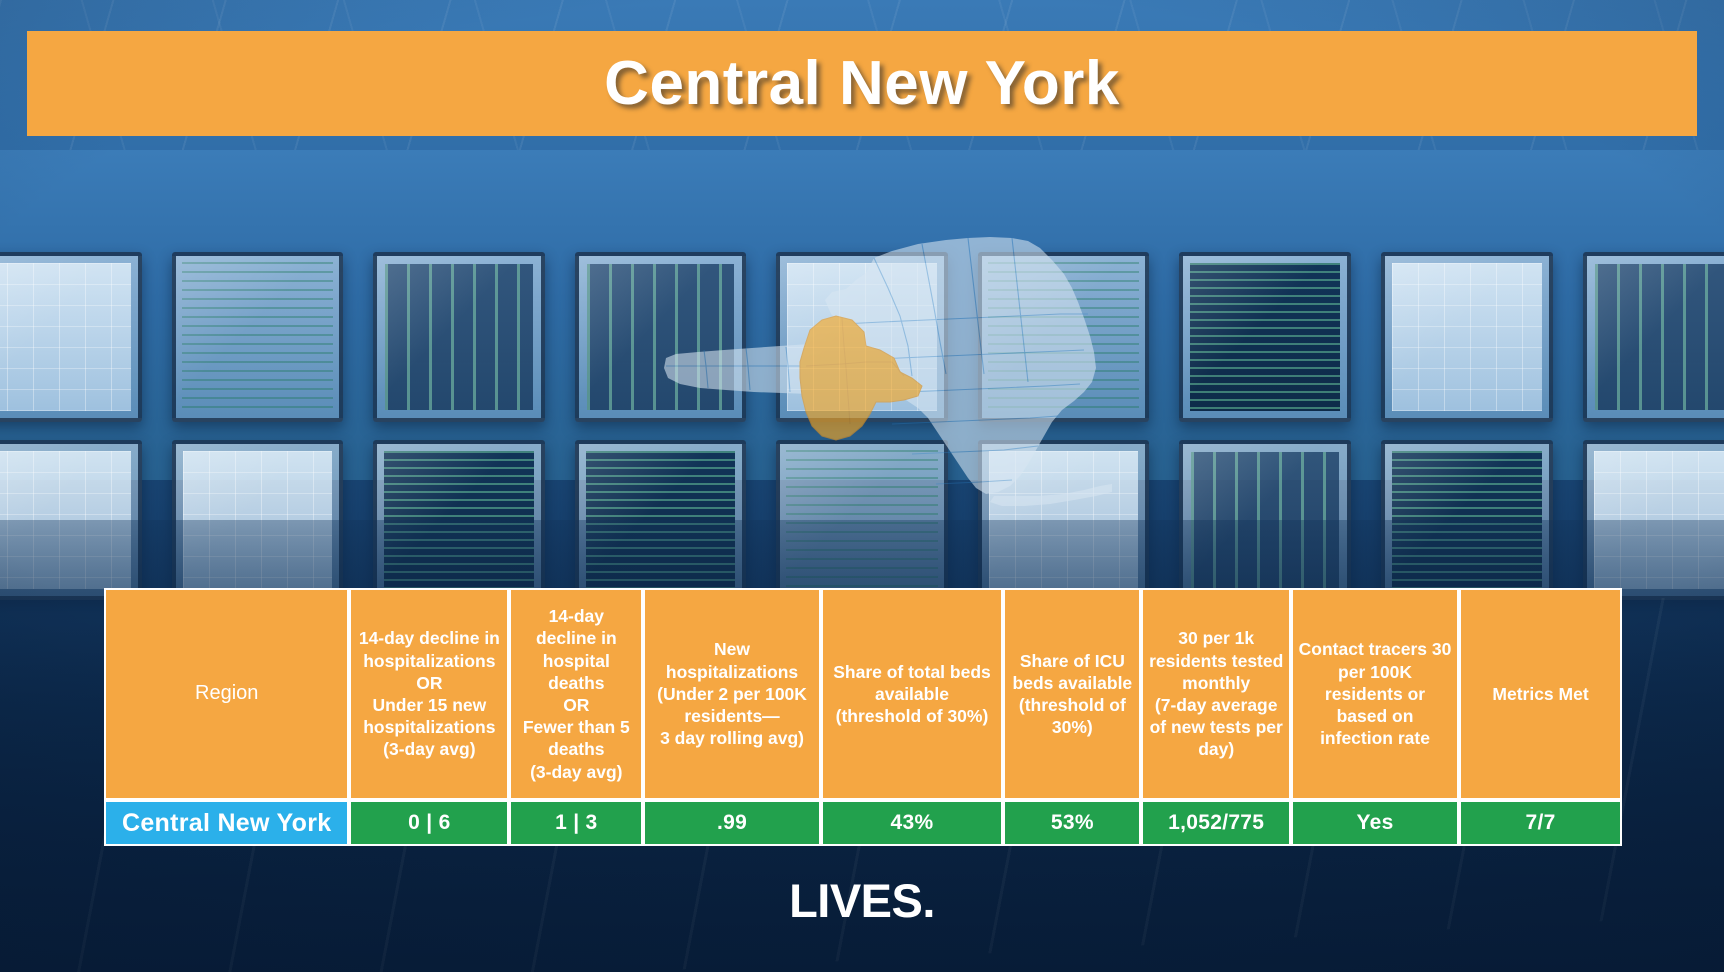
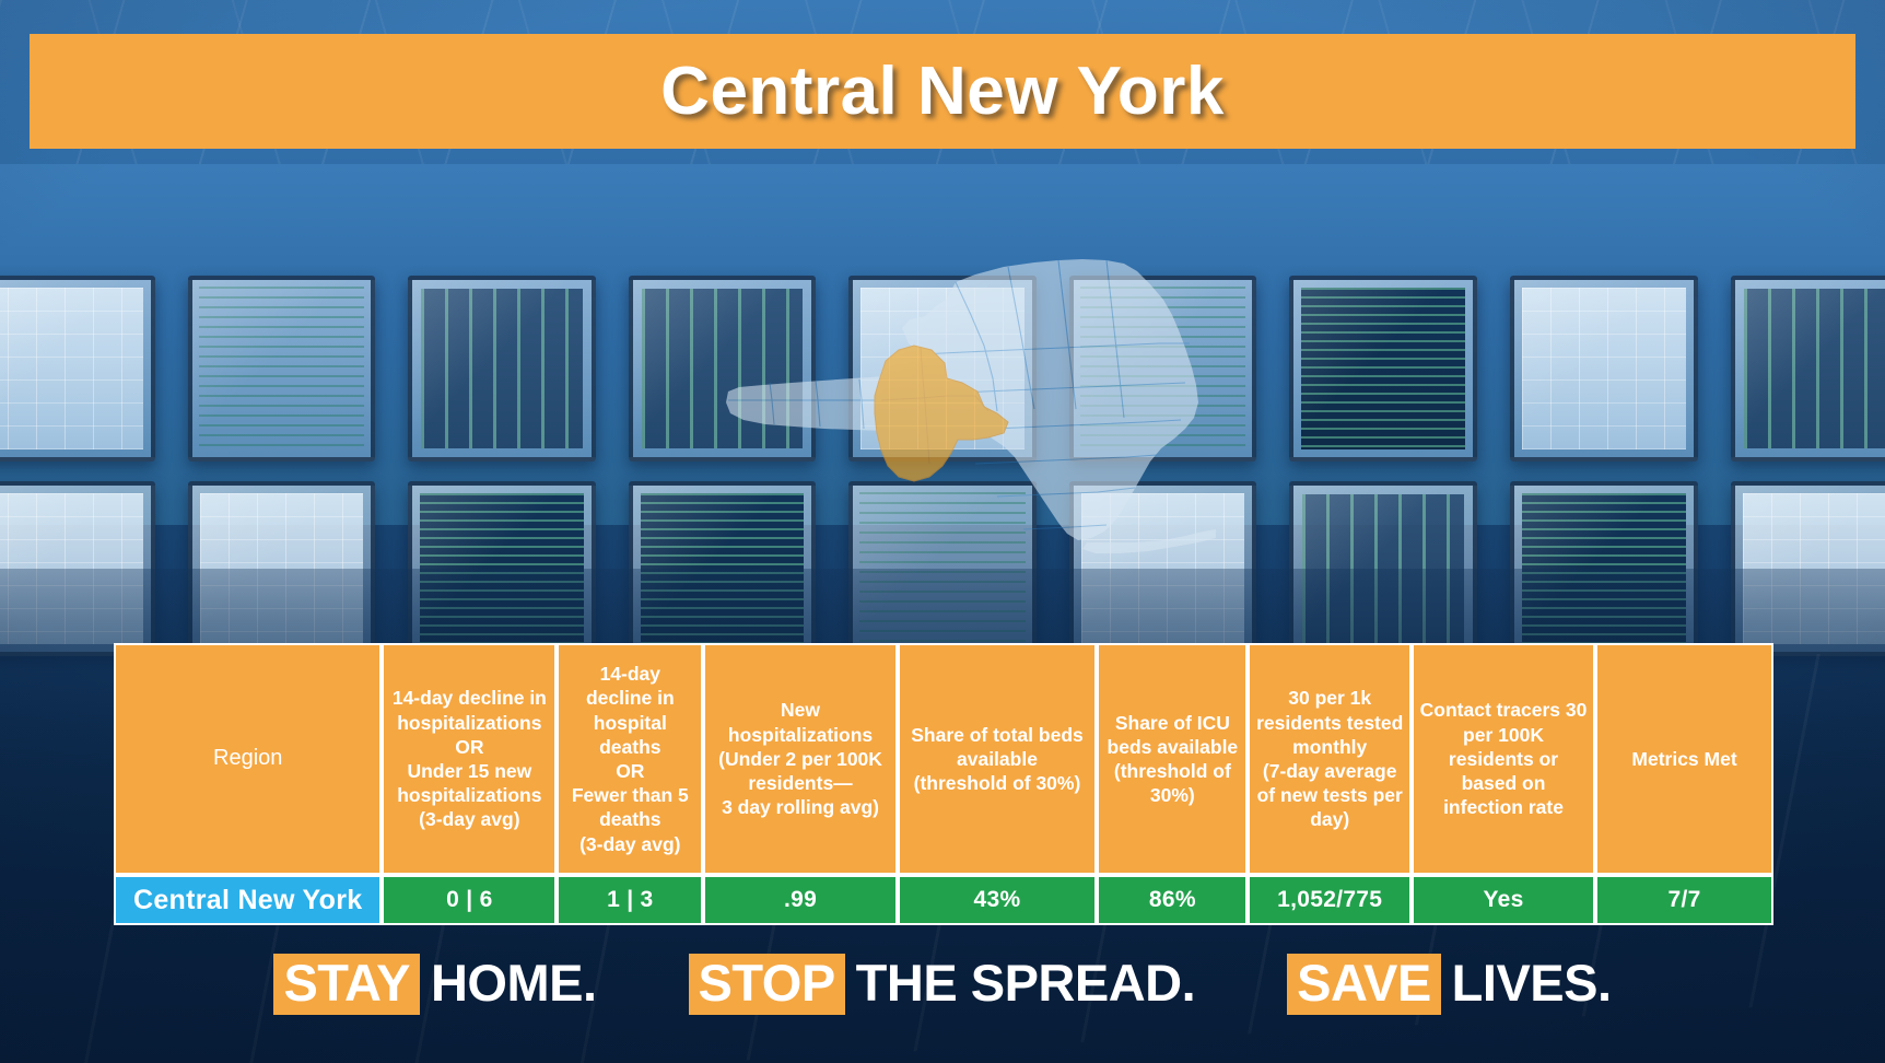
  Central New York
  Region	14-day decline in hospitalizationsORUnder 15 new hospitalizations(3-day avg)	14-day decline in hospital deathsORFewer than 5 deaths(3-day avg)	New hospitalizations(Under 2 per 100K residents—3 day rolling avg)	Share of total beds available(threshold of 30%)	Share of ICU beds available(threshold of 30%)	30 per 1k residents tested monthly(7-day average of new tests per day)	Contact tracers 30 per 100K residents or based on infection rate	Metrics Met
- Central New York	0 | 6	1 | 3	.99	43%	53%	1,052/775	Yes	7/7
+ Central New York	0 | 6	1 | 3	.99	43%	86%	1,052/775	Yes	7/7
+ STAY
+ HOME.
+ STOP
+ THE SPREAD.
+ SAVE
  LIVES.
